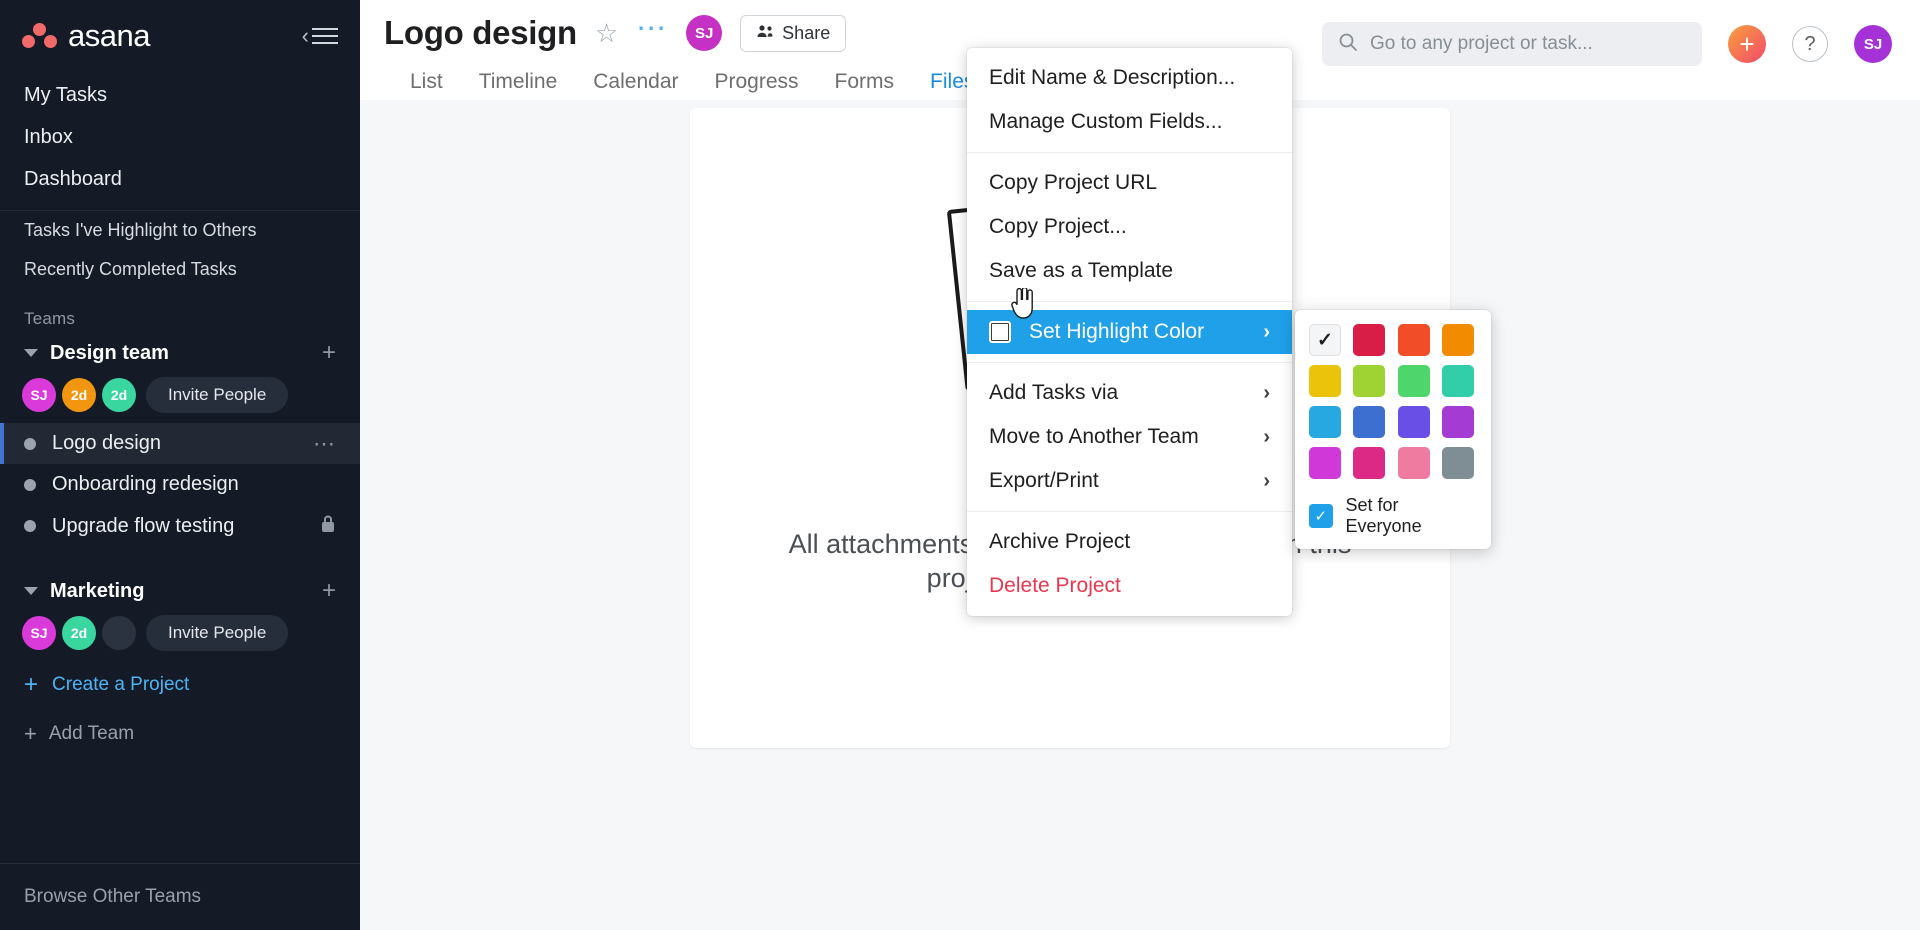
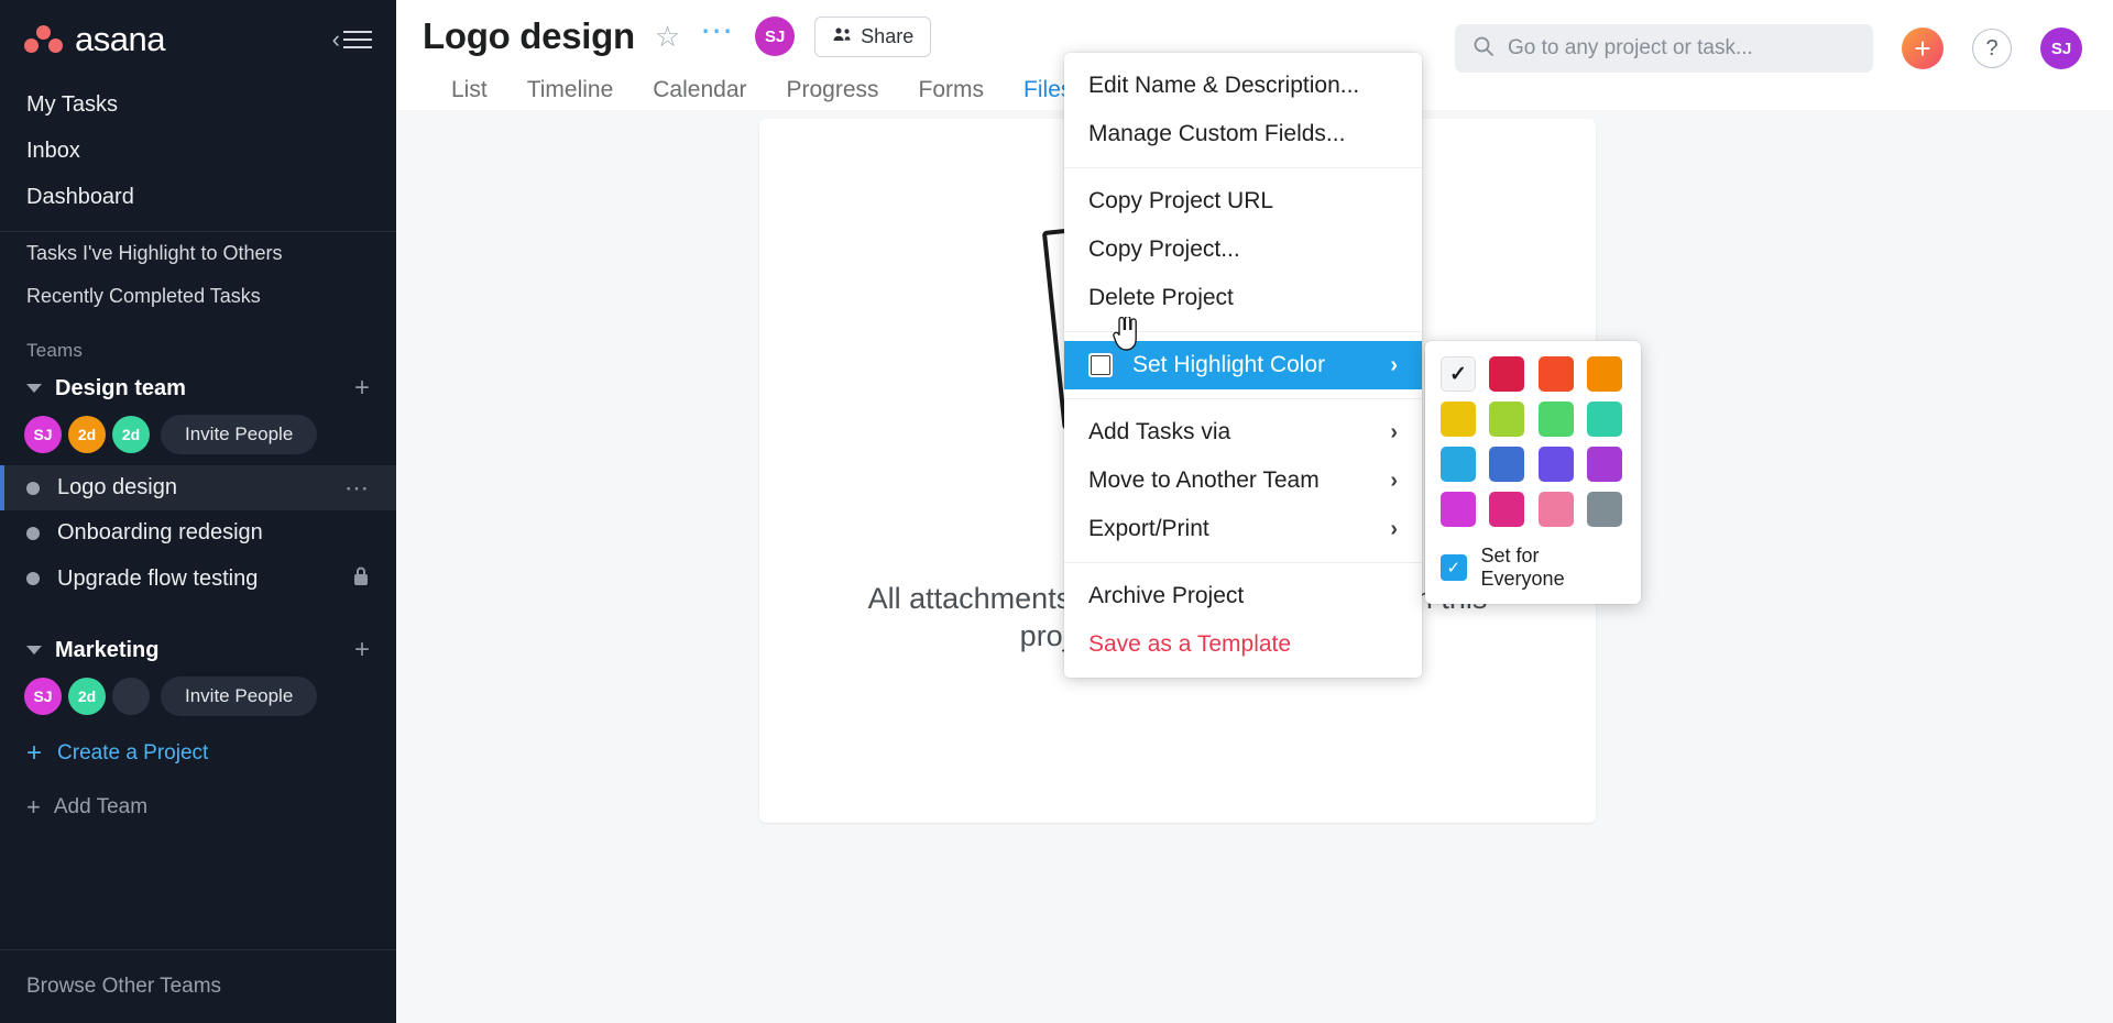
  asana
  ‹
  My Tasks
  Inbox
  Dashboard
  Tasks I've Highlight to Others
  Recently Completed Tasks
  Teams
  Design team
  +
  SJ
  2d
  2d
  Invite People
  Logo design
  ⋯
  Onboarding redesign
  Upgrade flow testing
  Marketing
  +
  SJ
  2d
  Invite People
  +
  Create a Project
  +
  Add Team
  Browse Other Teams
  Logo design
  ☆
  ⋯
  SJ
  Share
  List
  Timeline
  Calendar
  Progress
  Forms
  File
  Go to any project or task...
  +
  ?
  SJ
  Edit Name & Description...
  Manage Custom Fields...
  Copy Project URL
  Copy Project...
- Save as a Template
+ Delete Project
  Set Highlight Color
  ›
  Add Tasks via
  ›
  Move to Another Team
  ›
  Export/Print
  ›
  Archive Project
- Delete Project
+ Save as a Template
  ✓
  ✓
  Set for Everyone
